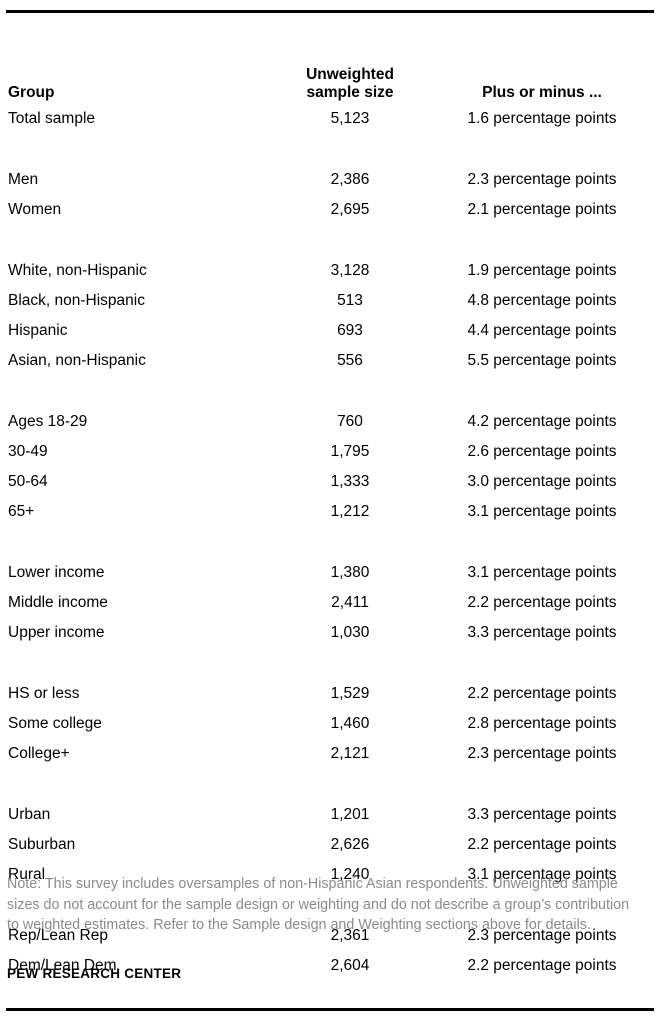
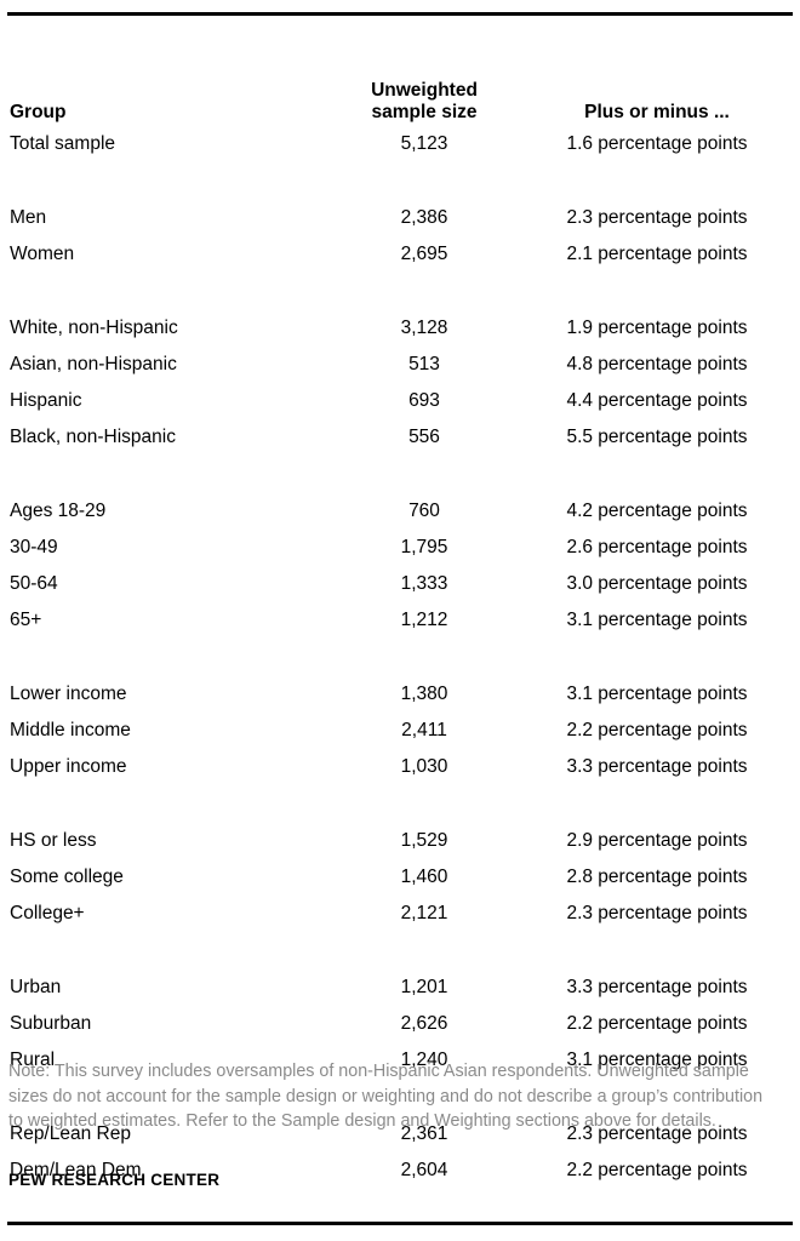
  Group	Unweighted sample size	Plus or minus ...
  Total sample	5,123	1.6 percentage points
  Men	2,386	2.3 percentage points
  Women	2,695	2.1 percentage points
  White, non-Hispanic	3,128	1.9 percentage points
- Black, non-Hispanic	513	4.8 percentage points
+ Asian, non-Hispanic	513	4.8 percentage points
  Hispanic	693	4.4 percentage points
- Asian, non-Hispanic	556	5.5 percentage points
+ Black, non-Hispanic	556	5.5 percentage points
  Ages 18-29	760	4.2 percentage points
  30-49	1,795	2.6 percentage points
  50-64	1,333	3.0 percentage points
  65+	1,212	3.1 percentage points
  Lower income	1,380	3.1 percentage points
  Middle income	2,411	2.2 percentage points
  Upper income	1,030	3.3 percentage points
- HS or less	1,529	2.2 percentage points
+ HS or less	1,529	2.9 percentage points
  Some college	1,460	2.8 percentage points
  College+	2,121	2.3 percentage points
  Urban	1,201	3.3 percentage points
  Suburban	2,626	2.2 percentage points
  Rural	1,240	3.1 percentage points
  Rep/Lean Rep	2,361	2.3 percentage points
  Dem/Lean Dem	2,604	2.2 percentage points
  Note: This survey includes oversamples of non-Hispanic Asian respondents. Unweighted sample sizes do not account for the sample design or weighting and do not describe a group’s contribution to weighted estimates. Refer to the Sample design and Weighting sections above for details.
  PEW RESEARCH CENTER
